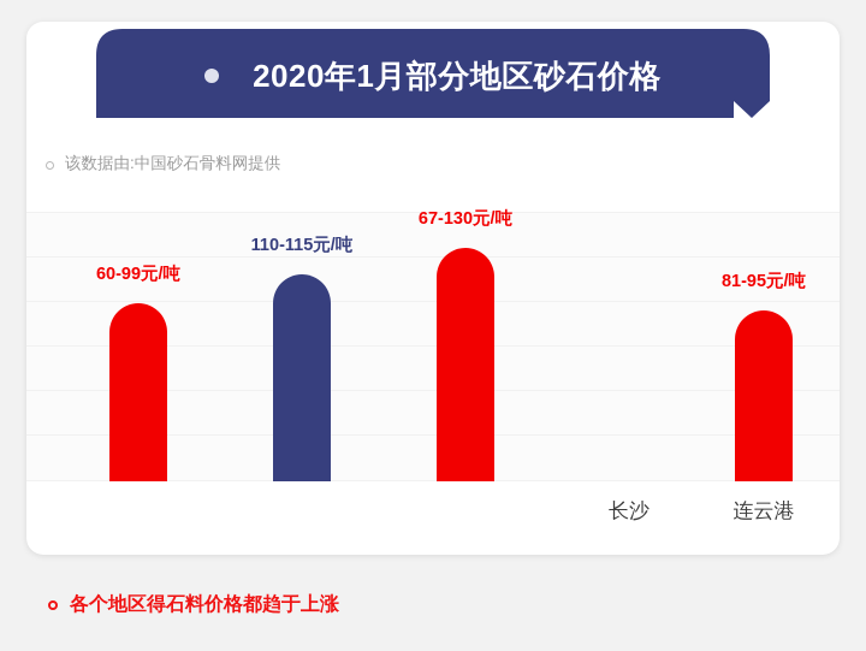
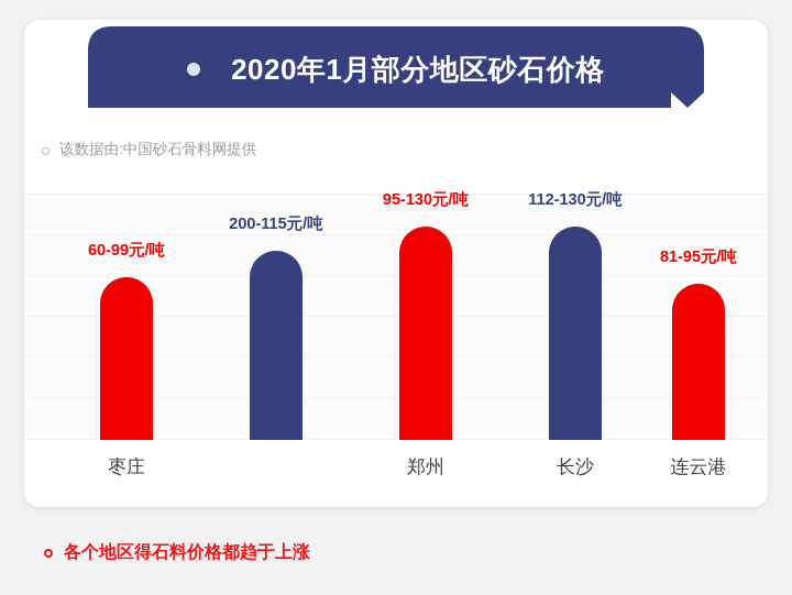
  2020年1月部分地区砂石价格
  该数据由:中国砂石骨料网提供
  60-99元/吨
- 110-115元/吨
+ 200-115元/吨
- 67-130元/吨
+ 95-130元/吨
+ 112-130元/吨
  81-95元/吨
+ 枣庄
+ 郑州
  长沙
  连云港
  各个地区得石料价格都趋于上涨
